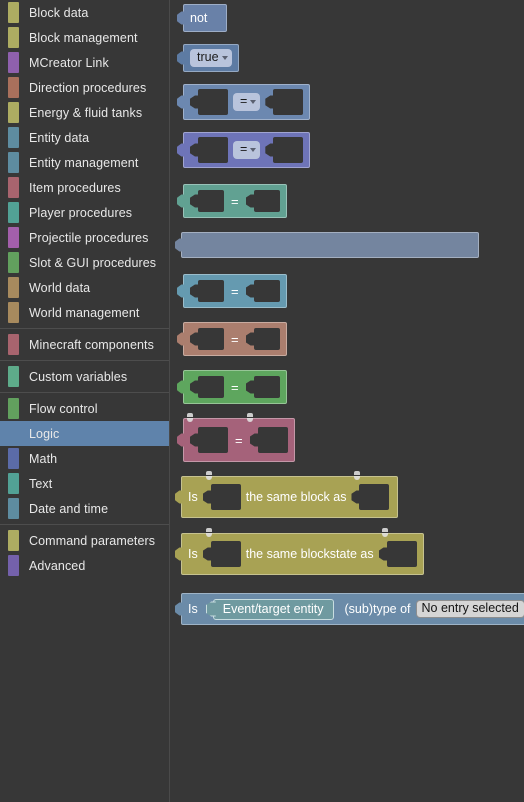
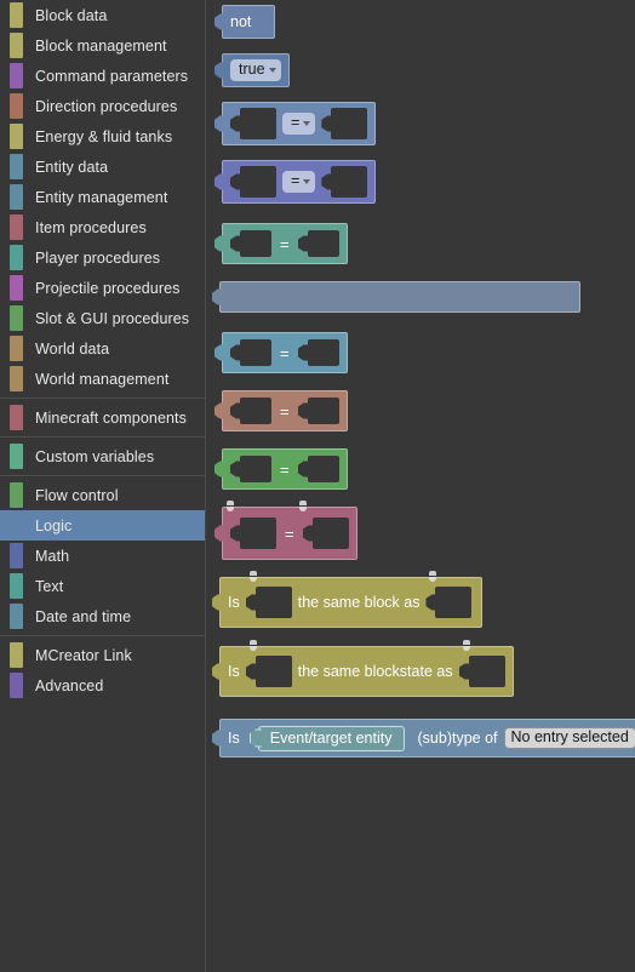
  Block data
  Block management
- MCreator Link
+ Command parameters
  Direction procedures
  Energy & fluid tanks
  Entity data
  Entity management
  Item procedures
  Player procedures
  Projectile procedures
  Slot & GUI procedures
  World data
  World management
  Minecraft components
  Custom variables
  Flow control
  Logic
  Math
  Text
  Date and time
- Command parameters
+ MCreator Link
  Advanced
  not
  true
  =
  =
  =
  =
  =
  =
  =
  Is
  the same block as
  Is
  the same blockstate as
  Is
  Event/target entity
  (sub)type of
  No entry selected
